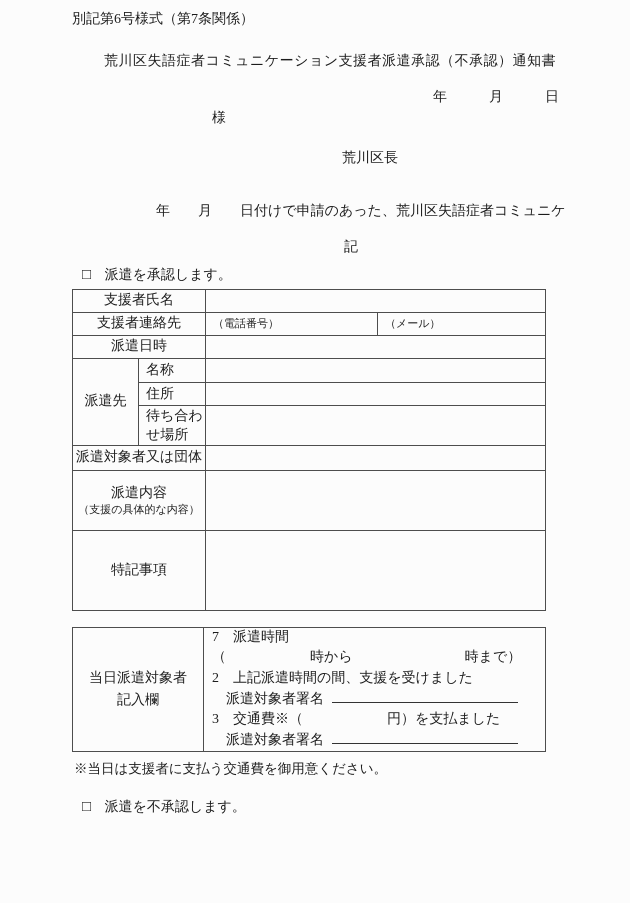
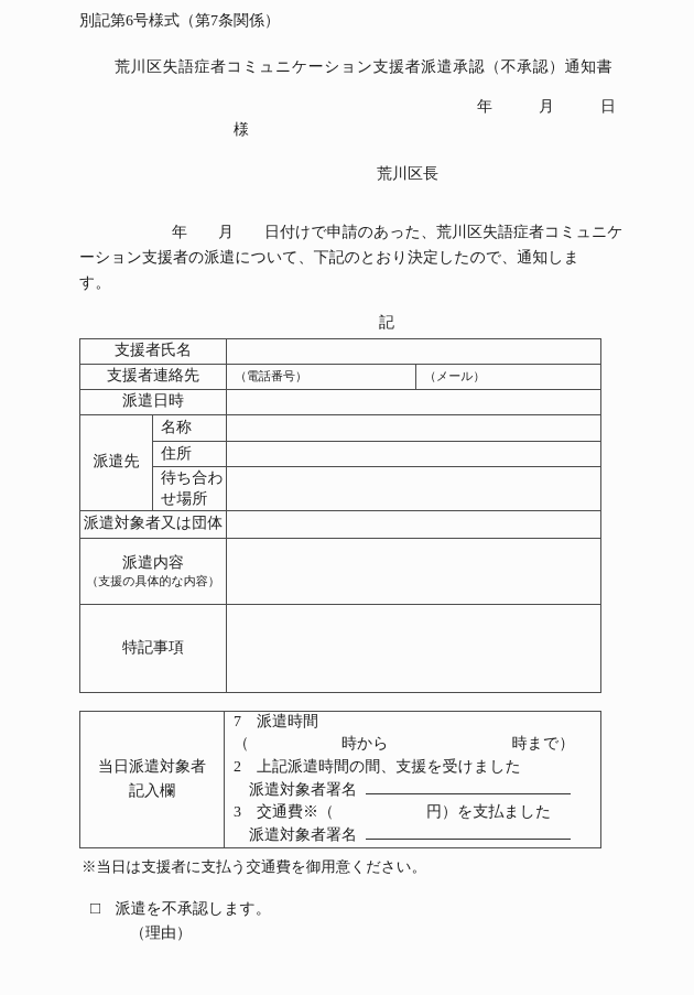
  別記第6号様式（第7条関係）
  荒川区失語症者コミュニケーション支援者派遣承認（不承認）通知書
  年 月 日
  様
  荒川区長
  年 月 日付けで申請のあった、荒川区失語症者コミュニケ
+ ーション支援者の派遣について、下記のとおり決定したので、通知します。
  記
- □ 派遣を承認します。
  支援者氏名
  支援者連絡先	（電話番号）	（メール）
  派遣日時
  派遣先	名称
  住所
  待ち合わせ場所
  派遣対象者又は団体
  派遣内容 （支援の具体的な内容）
  特記事項
  当日派遣対象者 記入欄	7 派遣時間 （ 時から 時まで） 2 上記派遣時間の間、支援を受けました 派遣対象者署名 3 交通費※（ 円）を支払ました 派遣対象者署名
  ※当日は支援者に支払う交通費を御用意ください。
  □ 派遣を不承認します。
+ （理由）
